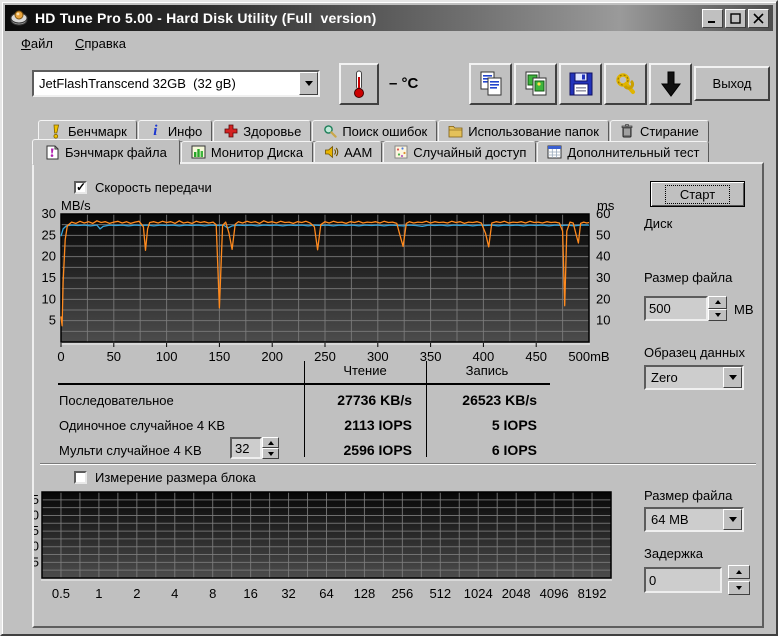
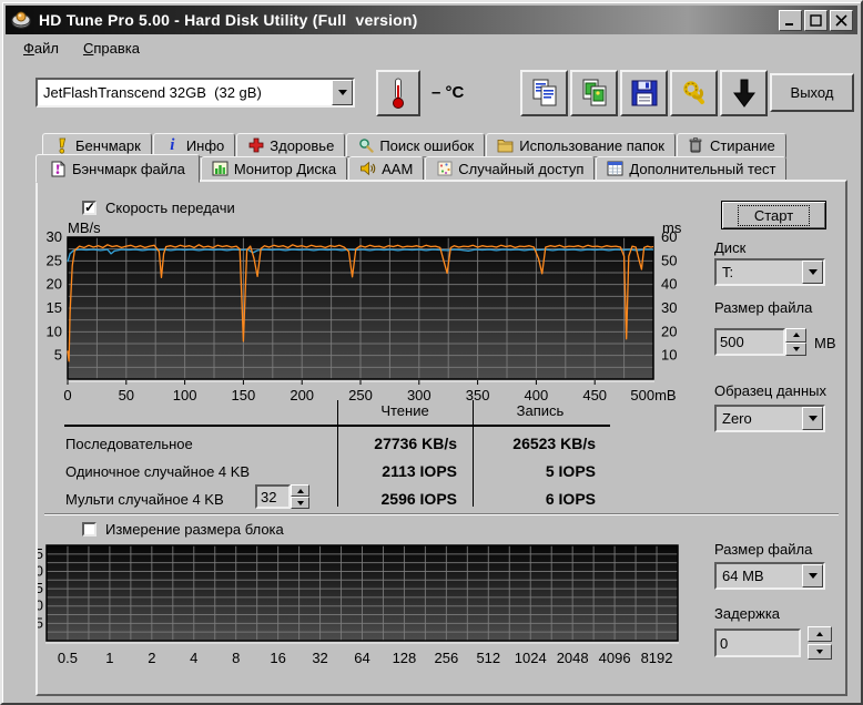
  HD Tune Pro 5.00 - Hard Disk Utility (Full version)
  Файл
  Справка
  JetFlashTranscend 32GB (32 gB)
  – °C
  Выход
  Бенчмарк
  i
  Инфо
  Здоровье
  Поиск ошибок
  Использование папок
  Стирание
  Бэнчмарк файла
  Монитор Диска
  AAM
  Случайный доступ
  Дополнительный тест
  ✓
  Скорость передачи
  MB/s
  ms
  30
  25
  20
  15
  10
  5
  60
  50
  40
  30
  20
  10
  0
  50
  100
  150
  200
  250
  300
  350
  400
  450
  500mB
  Чтение
  Запись
  Последовательное
  27736 KB/s
  26523 KB/s
  Одиночное случайное 4 KB
  2113 IOPS
  5 IOPS
  Мульти случайное 4 KB
  32
  2596 IOPS
  6 IOPS
  Измерение размера блока
  5
  0.5
  1
  2
  4
  8
  16
  32
  64
  128
  256
  512
  1024
  2048
  4096
  8192
  Старт
  Диск
+ T:
  Размер файла
  500
  MB
  Образец данных
  Zero
  Размер файла
  64 MB
  Задержка
  0
